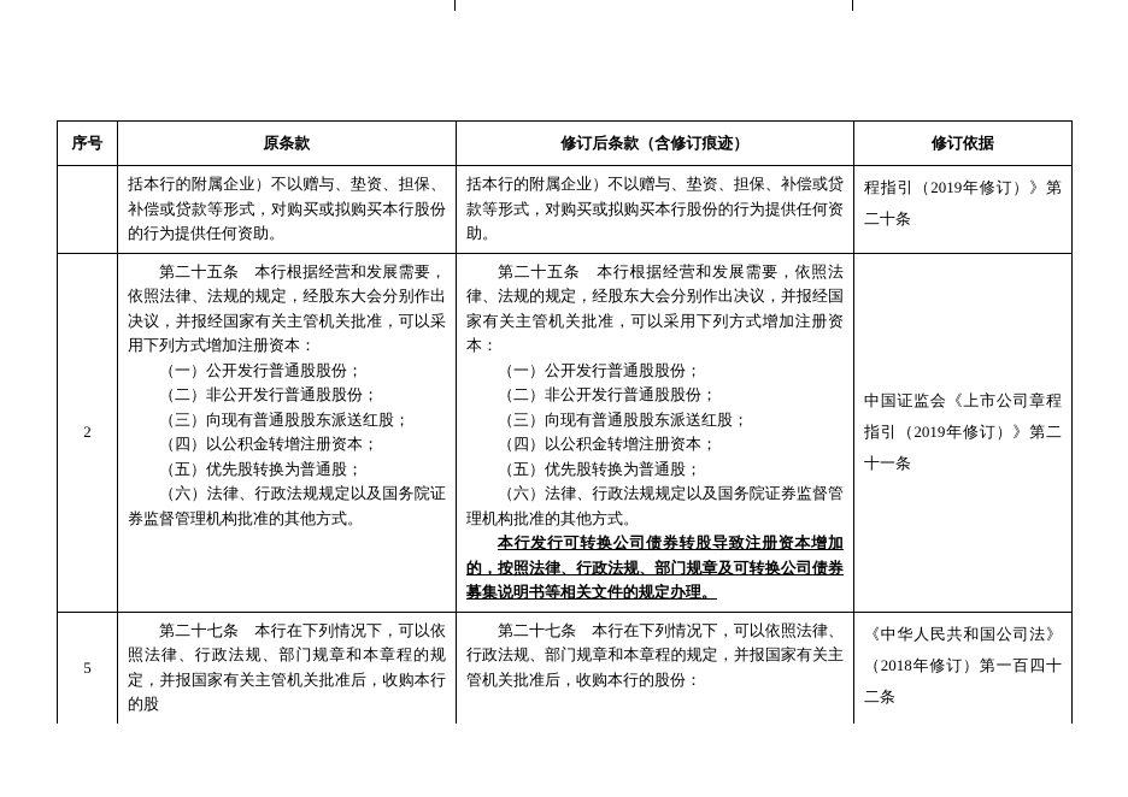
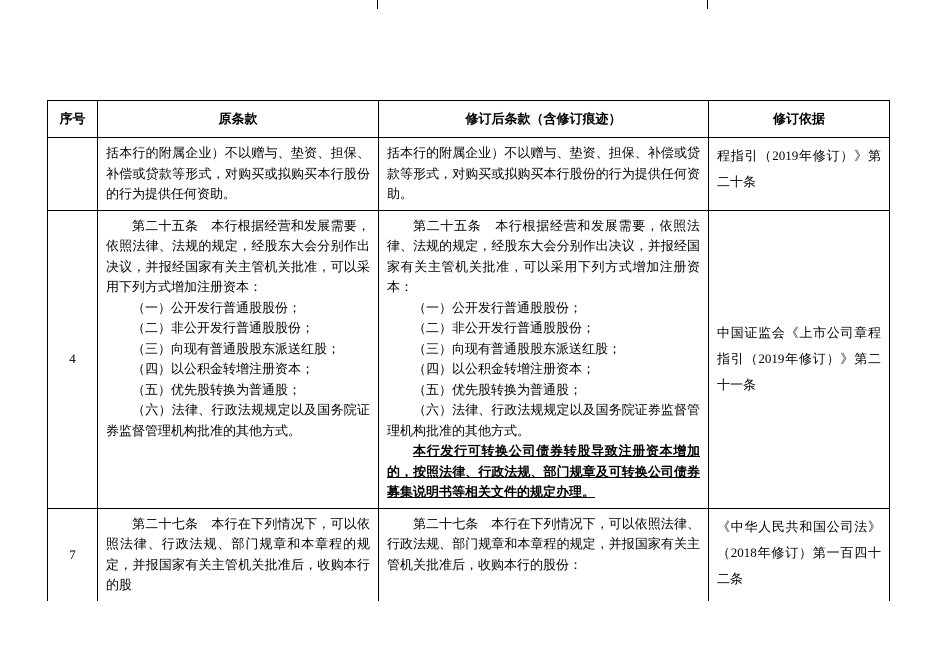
  序号	原条款	修订后条款（含修订痕迹）	修订依据
  	括本行的附属企业）不以赠与、垫资、担保、补偿或贷款等形式，对购买或拟购买本行股份的行为提供任何资助。	括本行的附属企业）不以赠与、垫资、担保、补偿或贷款等形式，对购买或拟购买本行股份的行为提供任何资助。	程指引（2019年修订）》第二十条
- 2	第二十五条 本行根据经营和发展需要，依照法律、法规的规定，经股东大会分别作出决议，并报经国家有关主管机关批准，可以采用下列方式增加注册资本： （一）公开发行普通股股份； （二）非公开发行普通股股份； （三）向现有普通股股东派送红股； （四）以公积金转增注册资本； （五）优先股转换为普通股； （六）法律、行政法规规定以及国务院证券监督管理机构批准的其他方式。	第二十五条 本行根据经营和发展需要，依照法律、法规的规定，经股东大会分别作出决议，并报经国家有关主管机关批准，可以采用下列方式增加注册资本： （一）公开发行普通股股份； （二）非公开发行普通股股份； （三）向现有普通股股东派送红股； （四）以公积金转增注册资本； （五）优先股转换为普通股； （六）法律、行政法规规定以及国务院证券监督管理机构批准的其他方式。 本行发行可转换公司债券转股导致注册资本增加的，按照法律、行政法规、部门规章及可转换公司债券募集说明书等相关文件的规定办理。	中国证监会《上市公司章程指引（2019年修订）》第二十一条
+ 4	第二十五条 本行根据经营和发展需要，依照法律、法规的规定，经股东大会分别作出决议，并报经国家有关主管机关批准，可以采用下列方式增加注册资本： （一）公开发行普通股股份； （二）非公开发行普通股股份； （三）向现有普通股股东派送红股； （四）以公积金转增注册资本； （五）优先股转换为普通股； （六）法律、行政法规规定以及国务院证券监督管理机构批准的其他方式。	第二十五条 本行根据经营和发展需要，依照法律、法规的规定，经股东大会分别作出决议，并报经国家有关主管机关批准，可以采用下列方式增加注册资本： （一）公开发行普通股股份； （二）非公开发行普通股股份； （三）向现有普通股股东派送红股； （四）以公积金转增注册资本； （五）优先股转换为普通股； （六）法律、行政法规规定以及国务院证券监督管理机构批准的其他方式。 本行发行可转换公司债券转股导致注册资本增加的，按照法律、行政法规、部门规章及可转换公司债券募集说明书等相关文件的规定办理。	中国证监会《上市公司章程指引（2019年修订）》第二十一条
- 5	第二十七条 本行在下列情况下，可以依照法律、行政法规、部门规章和本章程的规定，并报国家有关主管机关批准后，收购本行的股	第二十七条 本行在下列情况下，可以依照法律、行政法规、部门规章和本章程的规定，并报国家有关主管机关批准后，收购本行的股份：	《中华人民共和国公司法》（2018年修订）第一百四十二条
+ 7	第二十七条 本行在下列情况下，可以依照法律、行政法规、部门规章和本章程的规定，并报国家有关主管机关批准后，收购本行的股	第二十七条 本行在下列情况下，可以依照法律、行政法规、部门规章和本章程的规定，并报国家有关主管机关批准后，收购本行的股份：	《中华人民共和国公司法》（2018年修订）第一百四十二条
